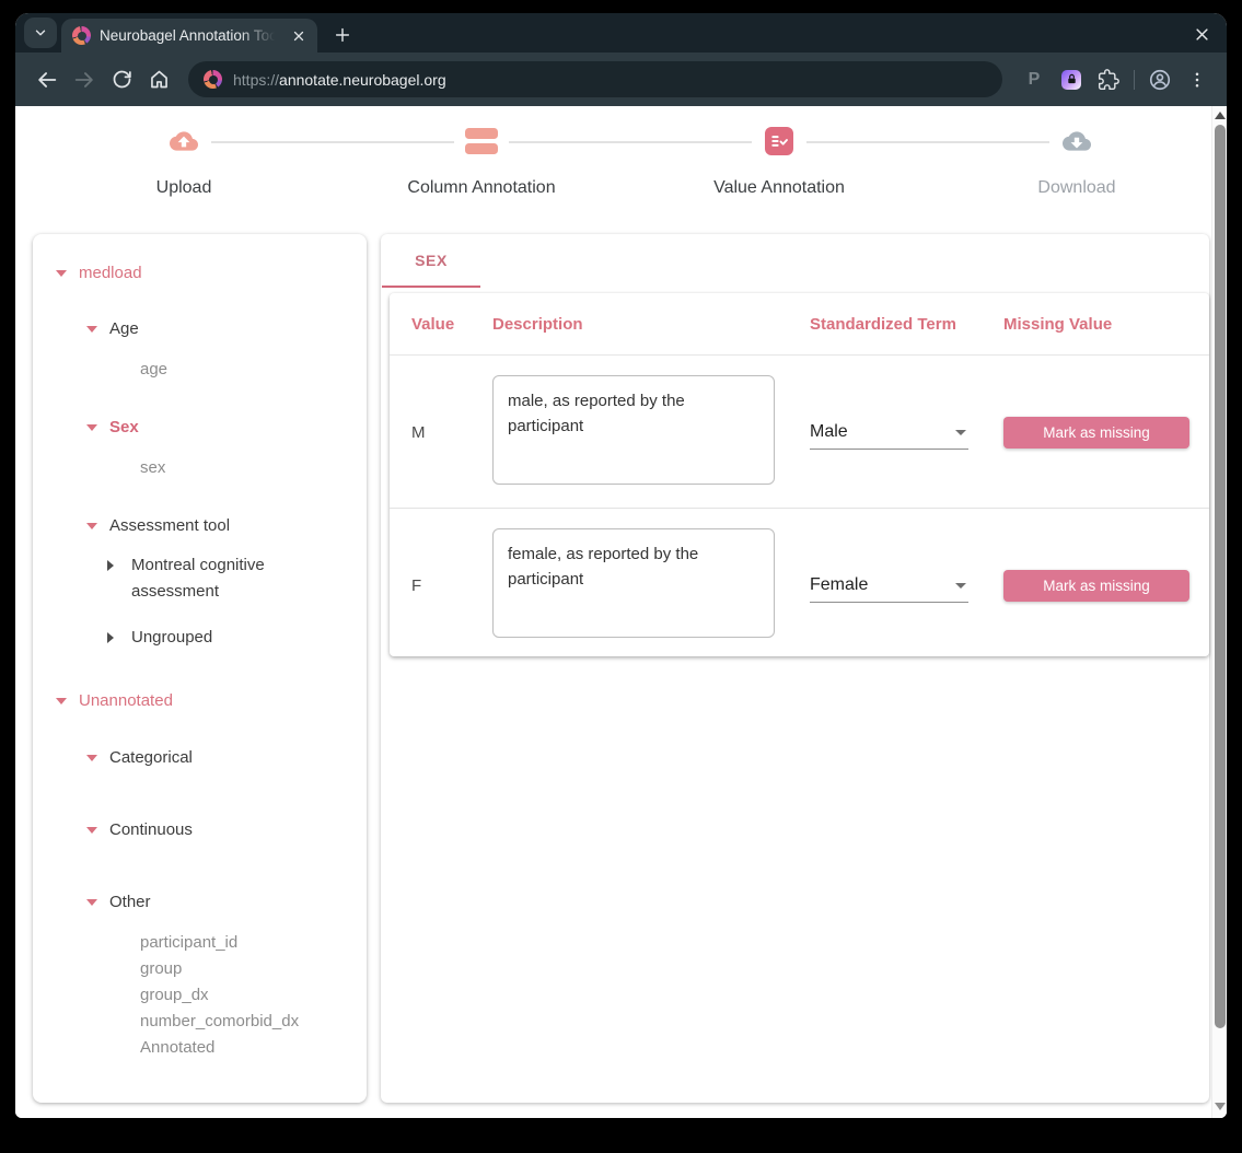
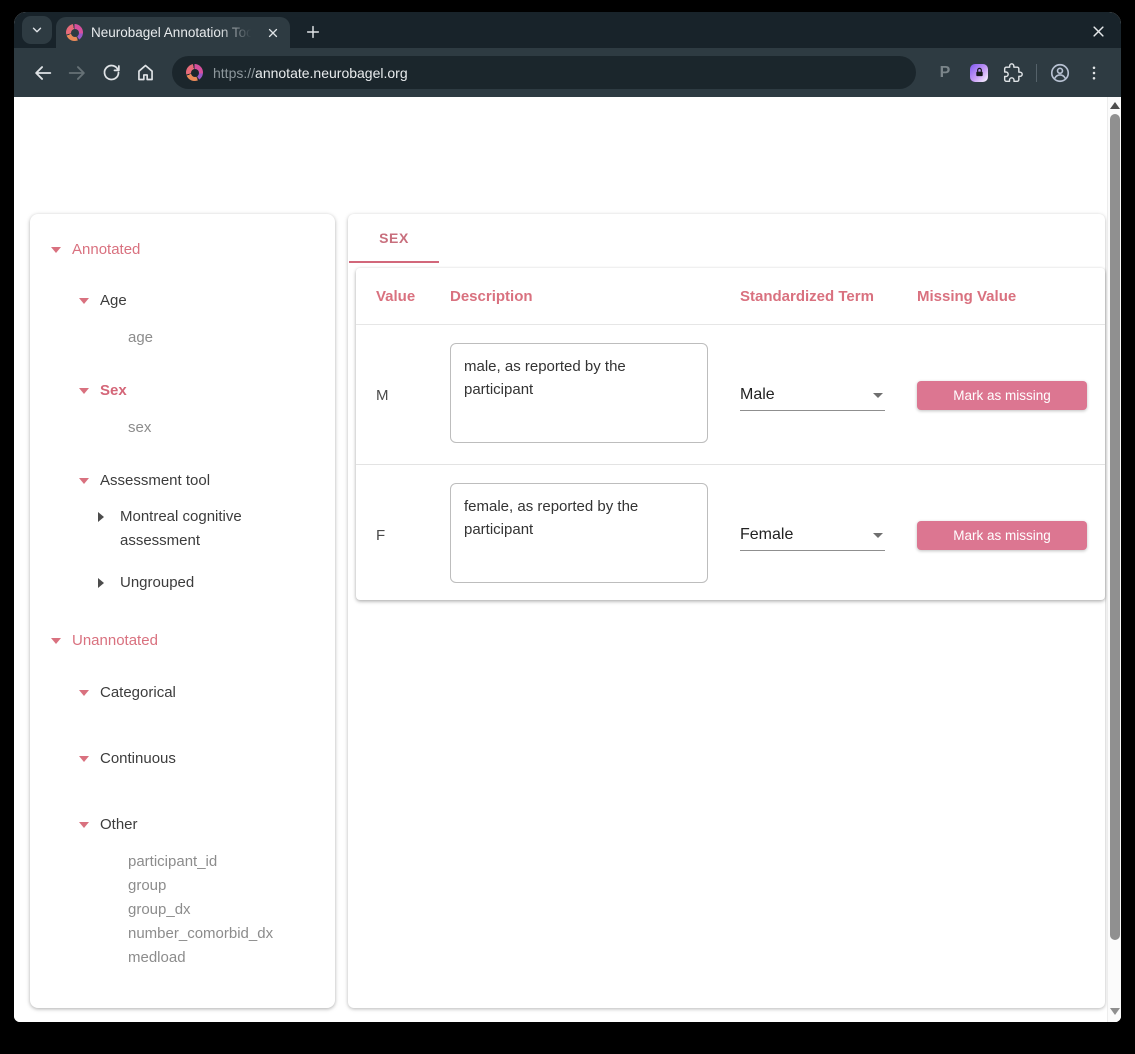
  Neurobagel Annotation Tool
  https://annotate.neurobagel.org
  P
- Upload
- Column Annotation
- Value Annotation
- Download
- medload
+ Annotated
  Age
  age
  Sex
  sex
  Assessment tool
  Montreal cognitive assessment
  Ungrouped
  Unannotated
  Categorical
  Continuous
  Other
  participant_id
  group
  group_dx
  number_comorbid_dx
- Annotated
+ medload
  SEX
  Value
  Description
  Standardized Term
  Missing Value
  M
  Male
  Mark as missing
  F
  Female
  Mark as missing
